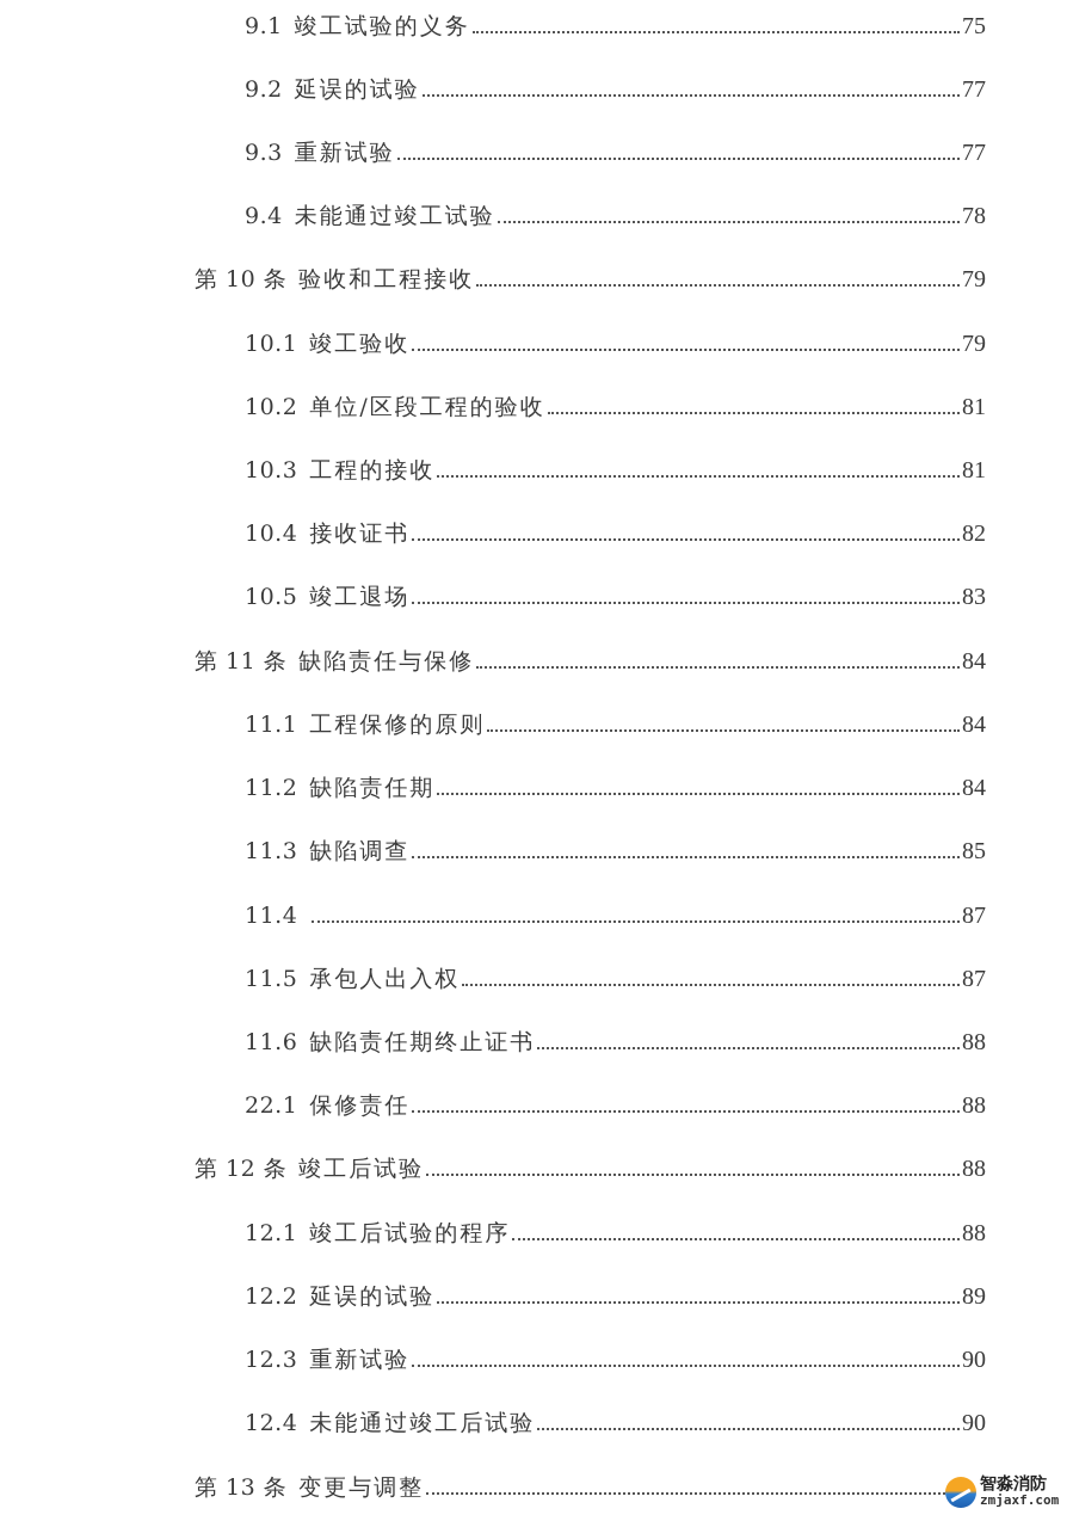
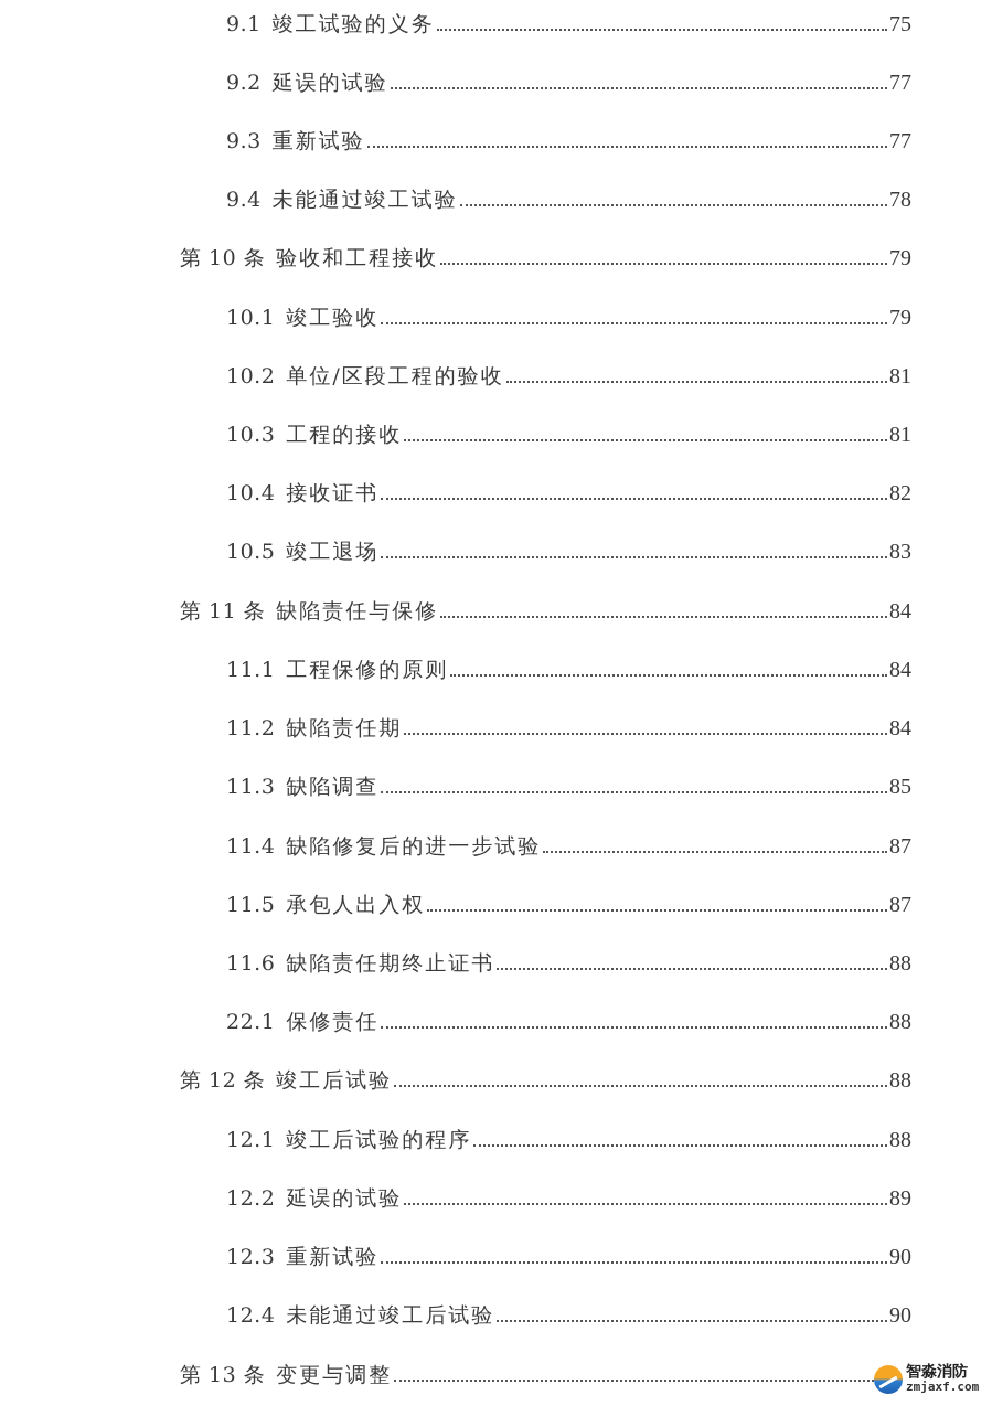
  9.1
  竣工试验的义务
  75
  9.2
  延误的试验
  77
  9.3
  重新试验
  77
  9.4
  未能通过竣工试验
  78
  第 10 条
  验收和工程接收
  79
  10.1
  竣工验收
  79
  10.2
  单位/区段工程的验收
  81
  10.3
  工程的接收
  81
  10.4
  接收证书
  82
  10.5
  竣工退场
  83
  第 11 条
  缺陷责任与保修
  84
  11.1
  工程保修的原则
  84
  11.2
  缺陷责任期
  84
  11.3
  缺陷调查
  85
  11.4
+ 缺陷修复后的进一步试验
  87
  11.5
  承包人出入权
  87
  11.6
  缺陷责任期终止证书
  88
  22.1
  保修责任
  88
  第 12 条
  竣工后试验
  88
  12.1
  竣工后试验的程序
  88
  12.2
  延误的试验
  89
  12.3
  重新试验
  90
  12.4
  未能通过竣工后试验
  90
  第 13 条
  变更与调整
  智淼消防
  zmjaxf.com
